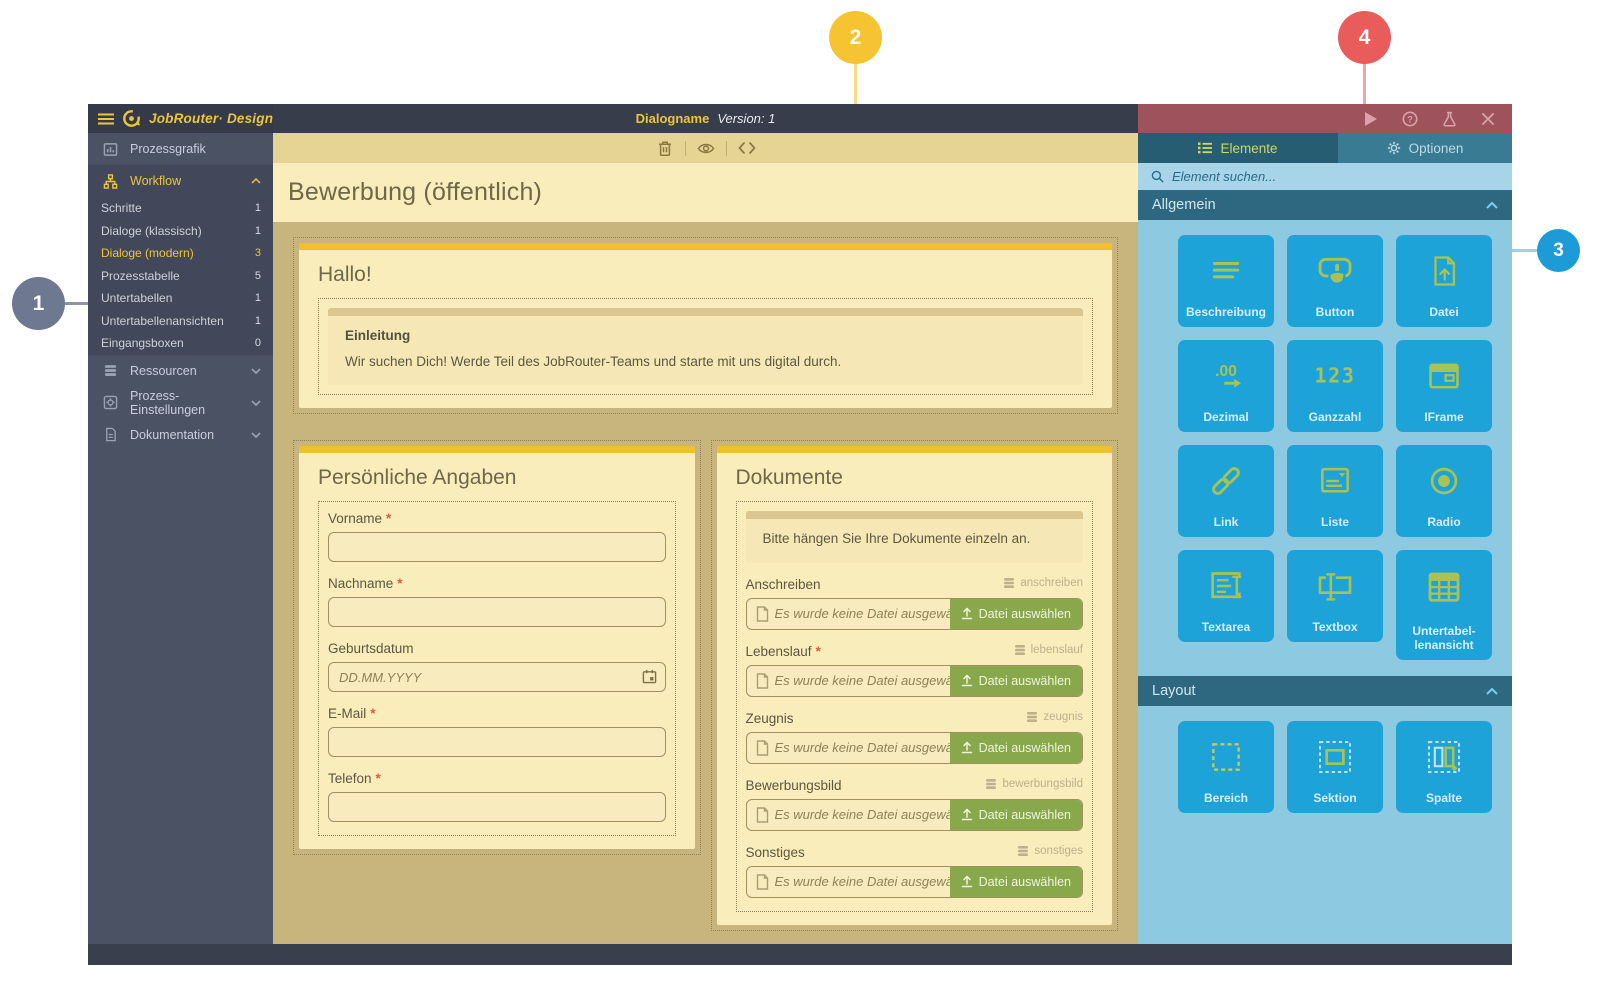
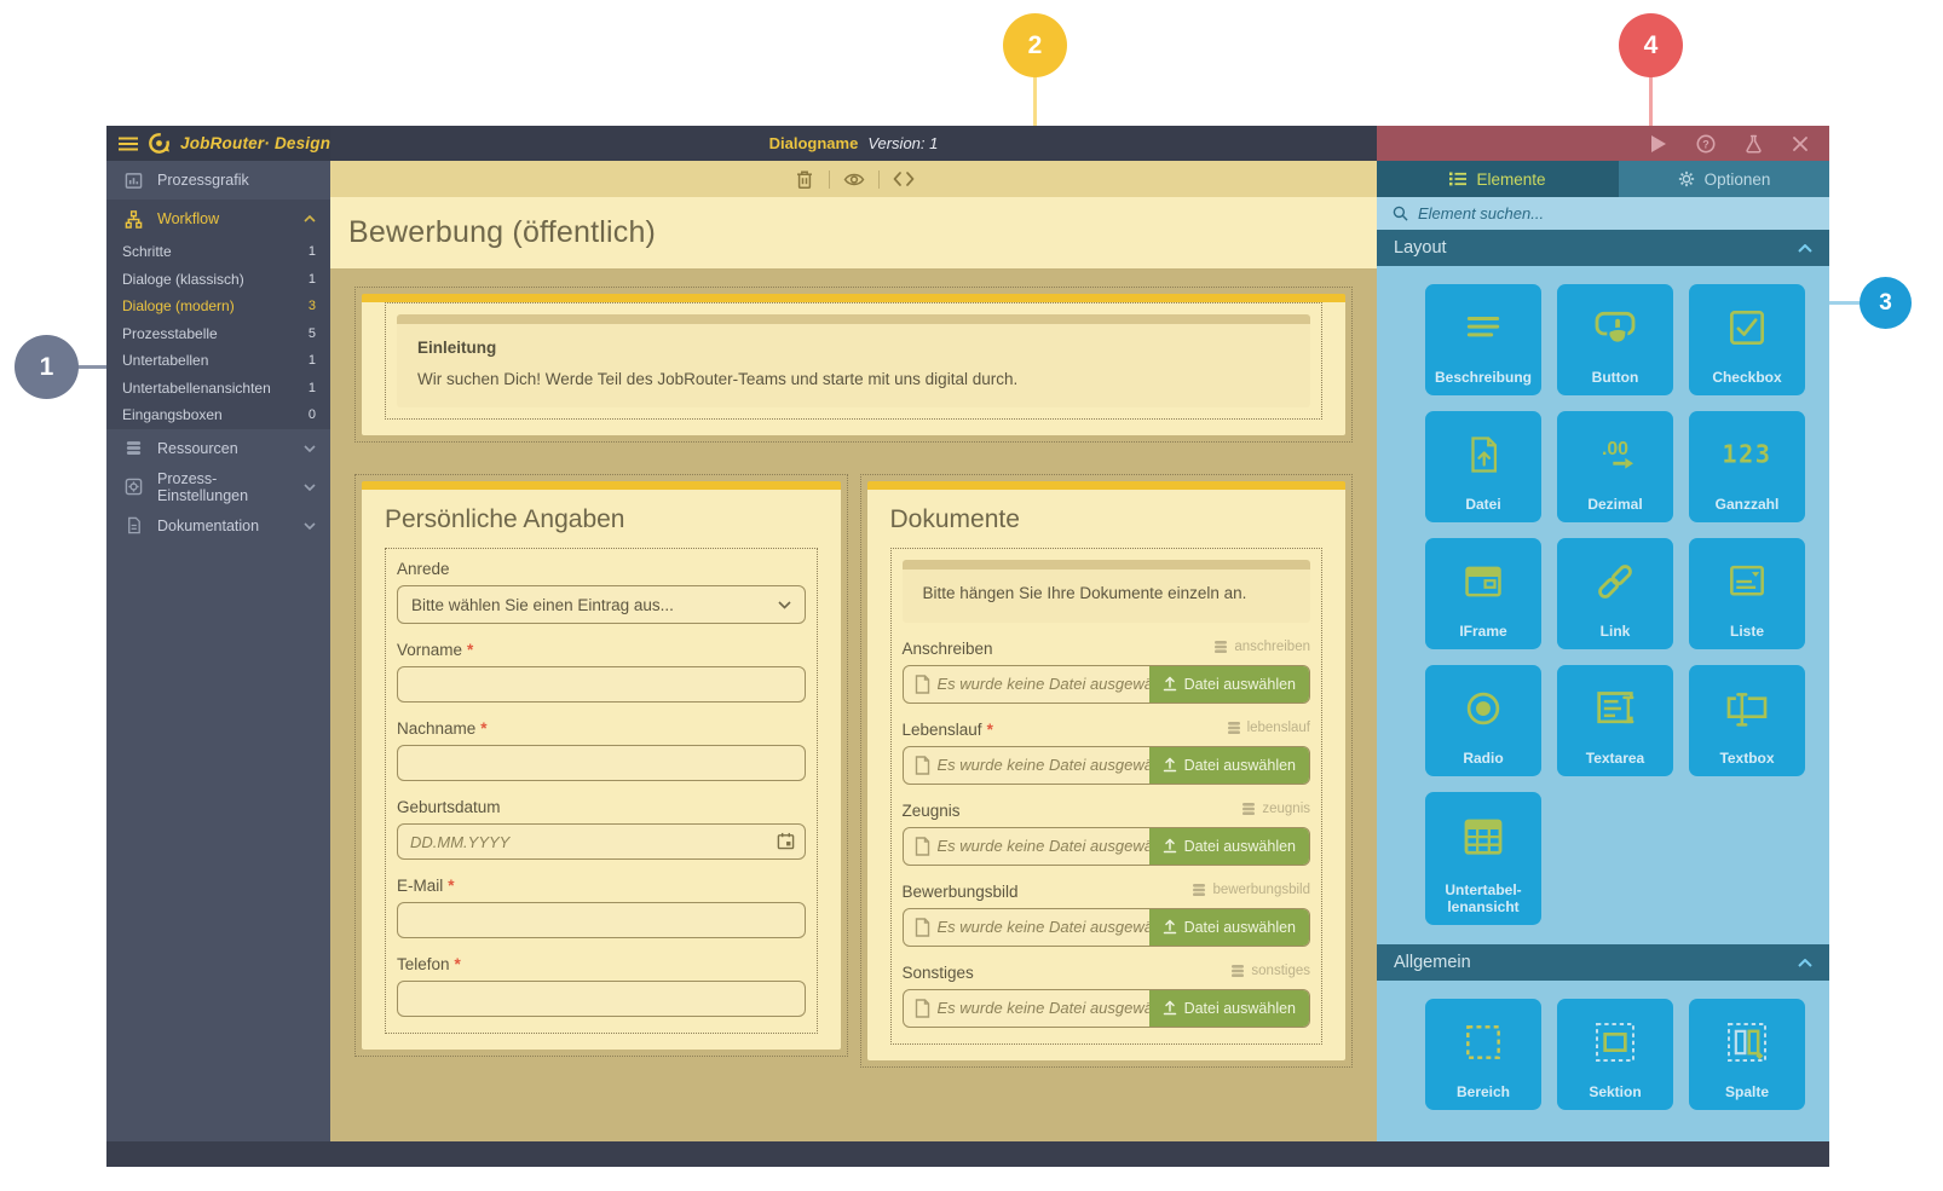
  1
  2
  4
  3
  JobRouter· Design
  Dialogname
  Version: 1
  ?
  Prozessgrafik
  Workflow
  Schritte
  1
  Dialoge (klassisch)
  1
  Dialoge (modern)
  3
  Prozesstabelle
  5
  Untertabellen
  1
  Untertabellenansichten
  1
  Eingangsboxen
  0
  Ressourcen
  Prozess-Einstellungen
  Dokumentation
  Bewerbung (öffentlich)
- Hallo!
  Einleitung
  Wir suchen Dich! Werde Teil des JobRouter-Teams und starte mit uns digital durch.
  Persönliche Angaben
+ Anrede
+ Bitte wählen Sie einen Eintrag aus...
  Vorname
  *
  Nachname
  *
  Geburtsdatum
  DD.MM.YYYY
  E-Mail
  *
  Telefon
  *
  Dokumente
  Bitte hängen Sie Ihre Dokumente einzeln an.
  Anschreiben
  anschreiben
  Es wurde keine Datei ausgew
  Datei auswählen
  Lebenslauf
  *
  lebenslauf
  Es wurde keine Datei ausgew
  Datei auswählen
  Zeugnis
  zeugnis
  Es wurde keine Datei ausgew
  Datei auswählen
  Bewerbungsbild
  bewerbungsbild
  Es wurde keine Datei ausgew
  Datei auswählen
  Sonstiges
  sonstiges
  Es wurde keine Datei ausgew
  Datei auswählen
  Elemente
  Optionen
  Element suchen...
- Allgemein
+ Layout
  Beschreibung
  Button
+ Checkbox
  Datei
  .00
  Dezimal
  123
  Ganzzahl
  IFrame
  Link
  Liste
  Radio
  Textarea
  Textbox
  Untertabel-lenansicht
- Layout
+ Allgemein
  Bereich
  Sektion
  Spalte
